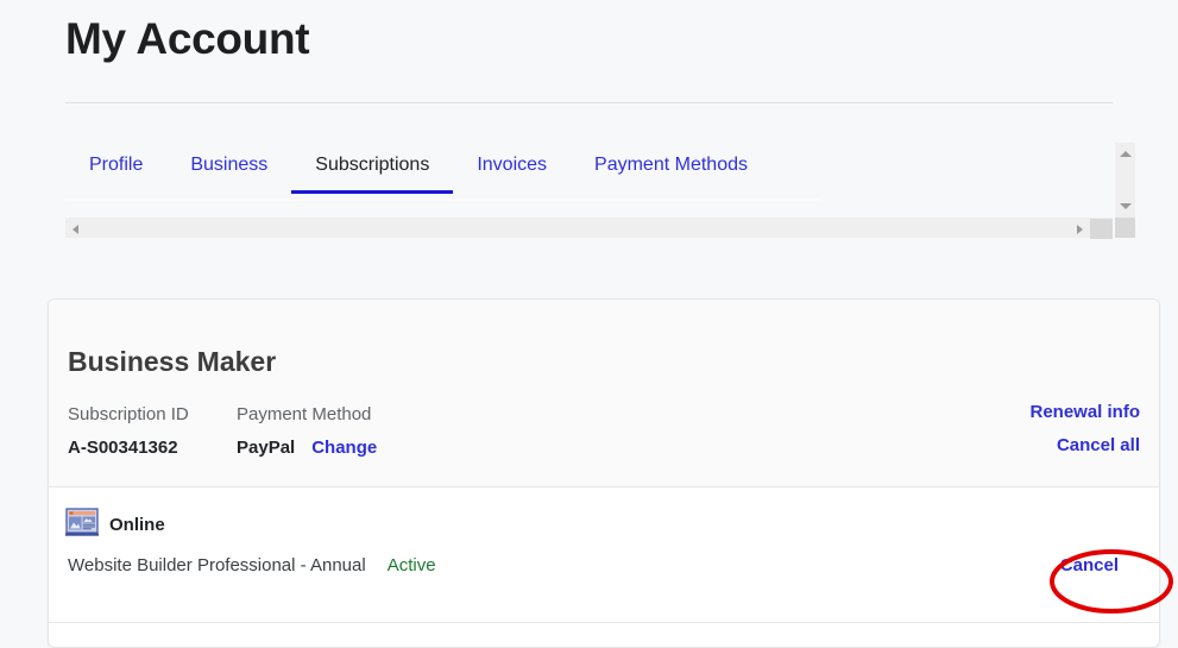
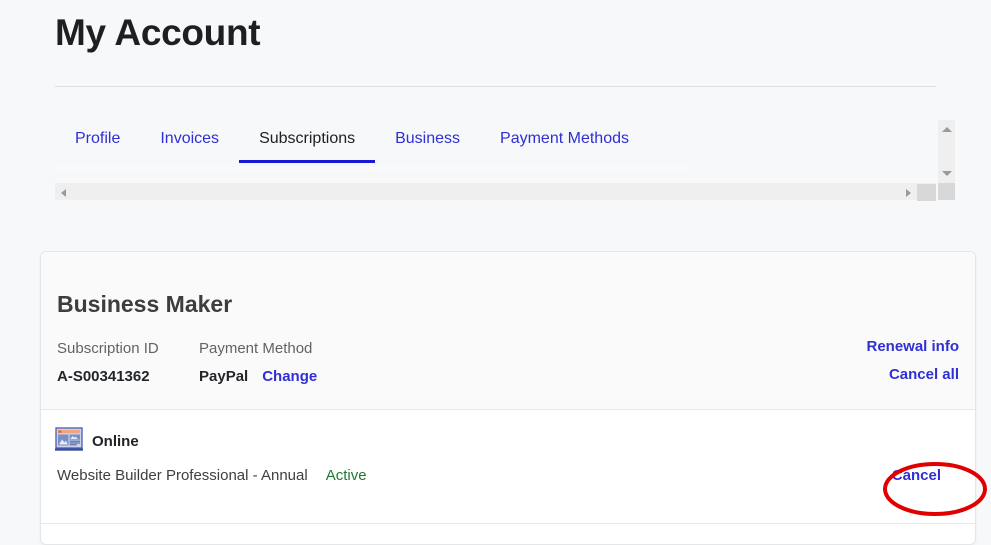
  My Account
  Profile
- Business
+ Invoices
  Subscriptions
- Invoices
+ Business
  Payment Methods
  Business Maker
  Subscription ID
  A-S00341362
  Payment Method
  PayPal
  Change
  Renewal info
  Cancel all
  Online
  Website Builder Professional - Annual
  Active
  Cancel
